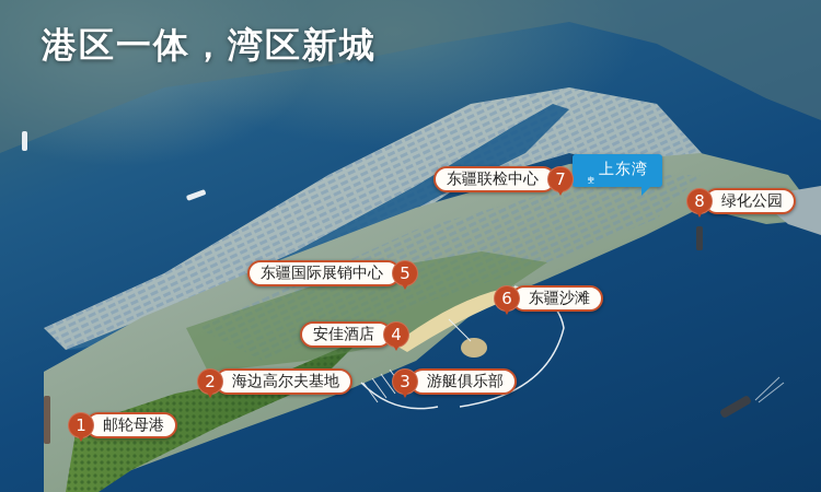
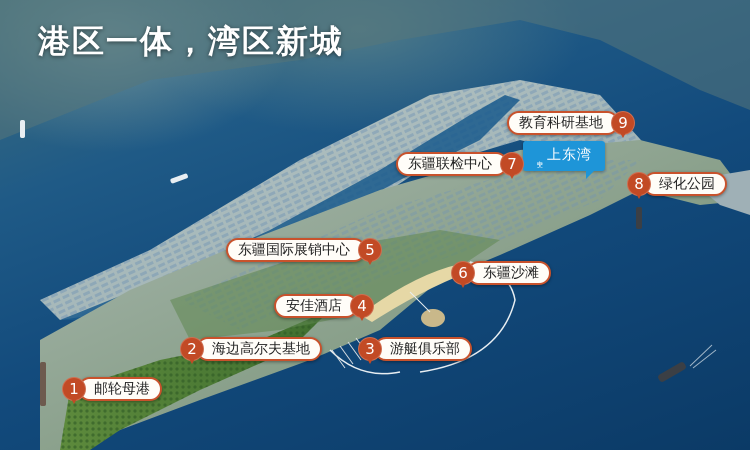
  港区一体，湾区新城
  上东湾
  1
  邮轮母港
  2
  海边高尔夫基地
  3
  游艇俱乐部
  安佳酒店
  4
  东疆国际展销中心
  5
  6
  东疆沙滩
  东疆联检中心
  7
  8
  绿化公园
+ 教育科研基地
+ 9
